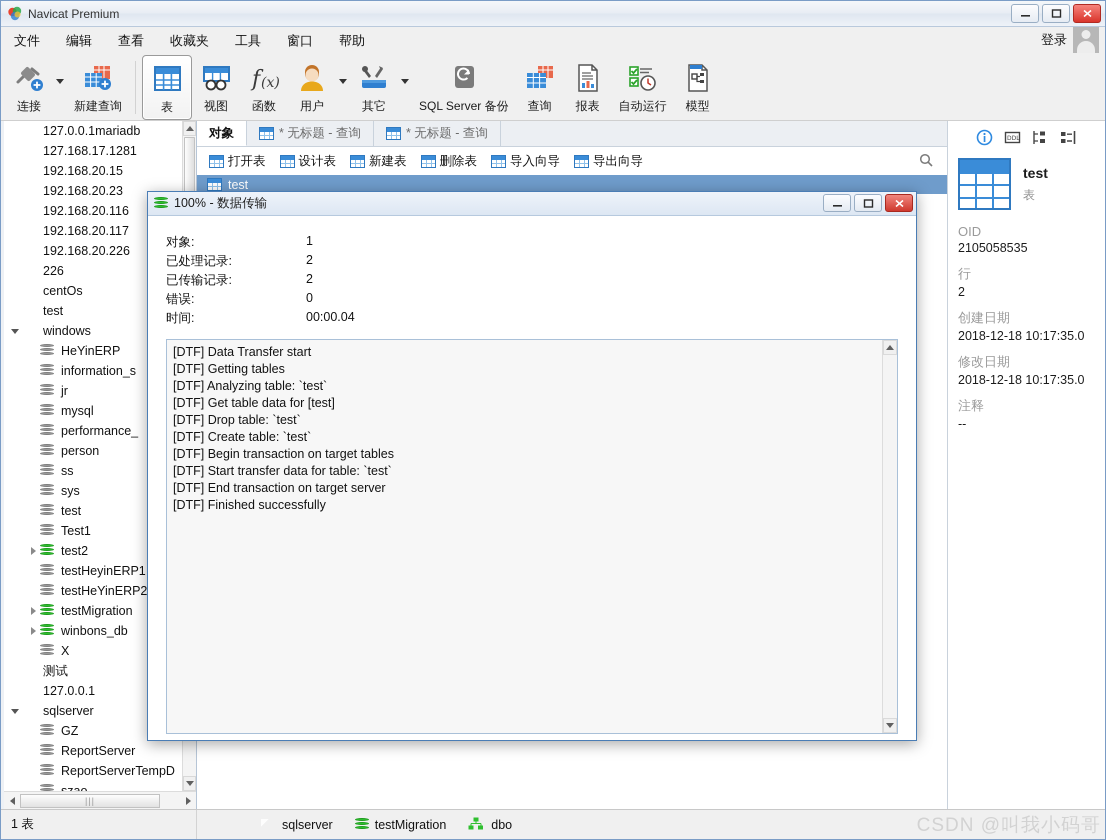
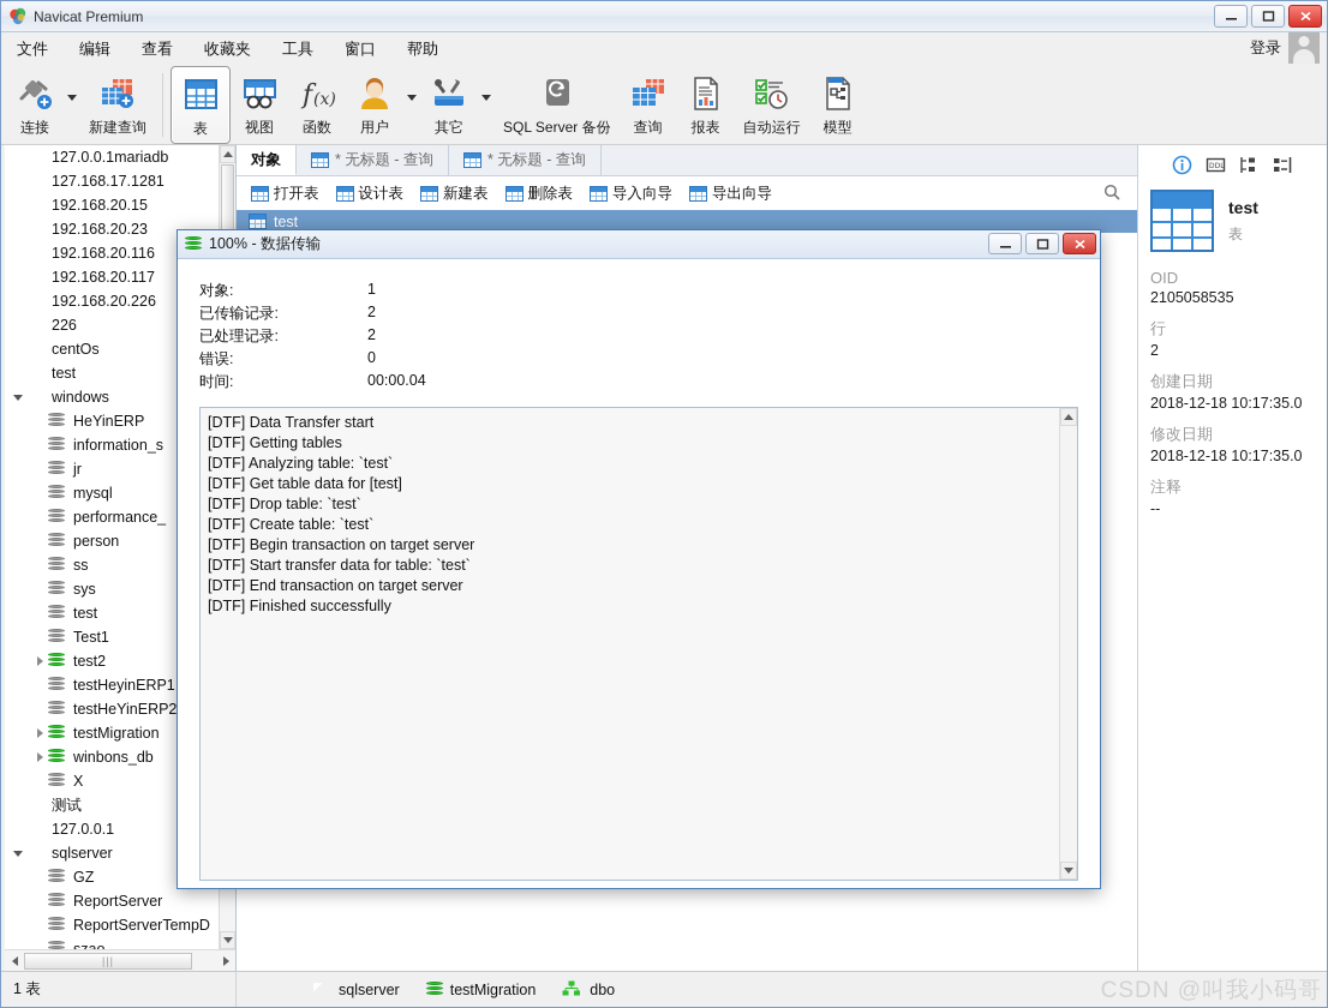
  Navicat Premium
  文件
  编辑
  查看
  收藏夹
  工具
  窗口
  帮助
  登录
  连接
  新建查询
  表
  视图
  f
  (x)
  函数
  用户
  其它
  SQL Server 备份
  查询
  报表
  自动运行
  模型
  127.0.0.1mariadb
  127.168.17.1281
  192.168.20.15
  192.168.20.23
  192.168.20.116
  192.168.20.117
  192.168.20.226
  226
  centOs
  test
  windows
  HeYinERP
  information_s
  jr
  mysql
  performance_
  person
  ss
  sys
  test
  Test1
  test2
  testHeyinERP1
  testHeYinERP2
  testMigration
  winbons_db
  X
  测试
  127.0.0.1
  sqlserver
  GZ
  ReportServer
  ReportServerTempD
  |||
  对象
  * 无标题 - 查询
  * 无标题 - 查询
  打开表
  设计表
  新建表
  删除表
  导入向导
  导出向导
  test
  test
  表
  OID
  2105058535
  行
  2
  创建日期
  2018-12-18 10:17:35.0
  修改日期
  2018-12-18 10:17:35.0
  注释
  --
  1 表
  sqlserver
  testMigration
  dbo
  CSDN @叫我小码哥
  100% - 数据传输
  对象:
  1
- 已处理记录:
+ 已传输记录:
  2
- 已传输记录:
+ 已处理记录:
  2
  错误:
  0
  时间:
  00:00.04
  [DTF] Data Transfer start
  [DTF] Getting tables
  [DTF] Analyzing table: `test`
  [DTF] Get table data for [test]
  [DTF] Drop table: `test`
  [DTF] Create table: `test`
- [DTF] Begin transaction on target tables
+ [DTF] Begin transaction on target server
  [DTF] Start transfer data for table: `test`
  [DTF] End transaction on target server
  [DTF] Finished successfully
